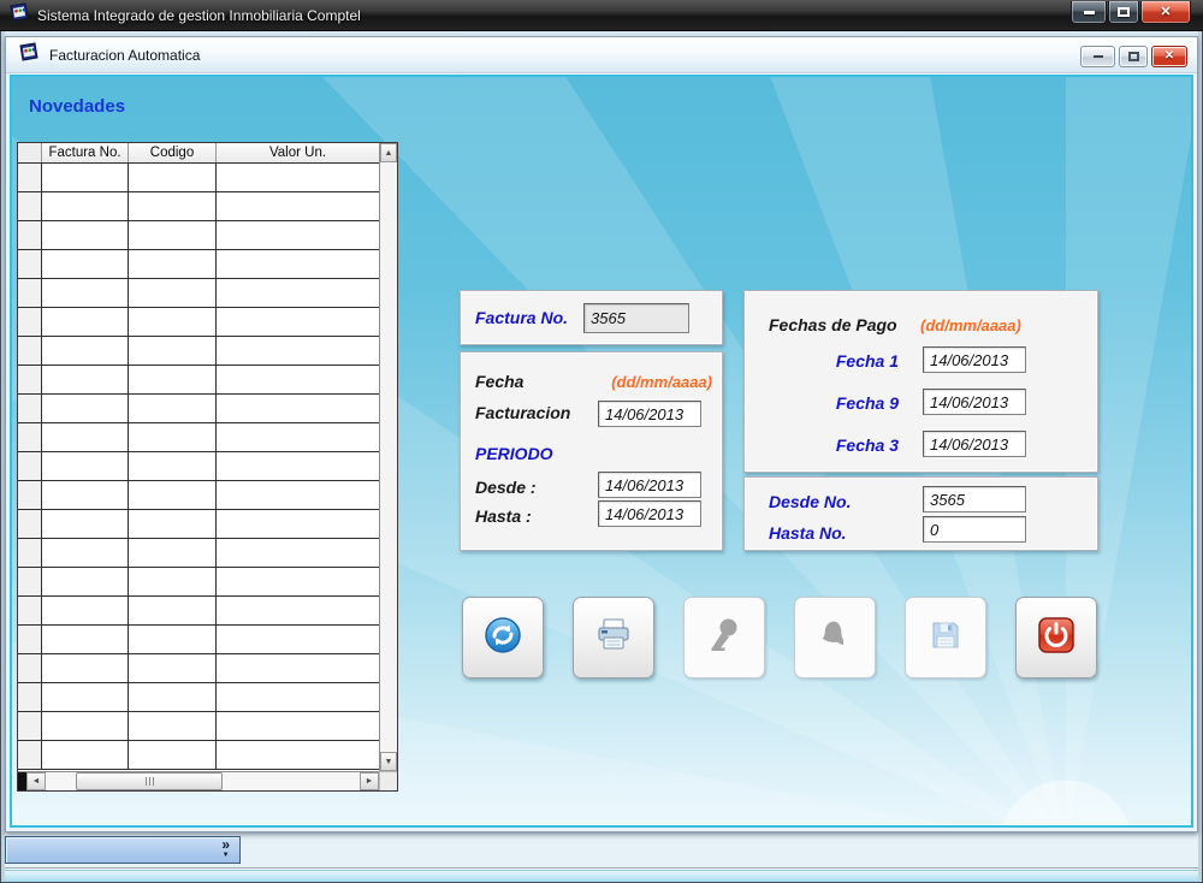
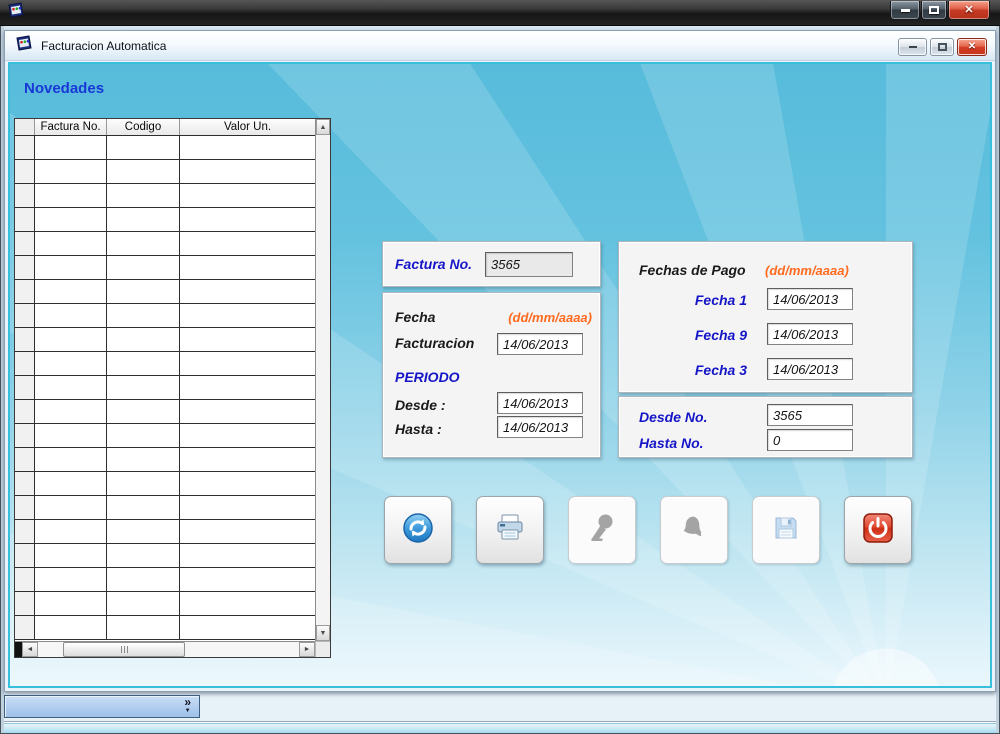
- Sistema Integrado de gestion Inmobiliaria Comptel
  ✕
  Facturacion Automatica
  ✕
  Novedades
  Factura No.
  Codigo
  Valor Un.
  Factura No.
  3565
  Fecha
  (dd/mm/aaaa)
  Facturacion
  14/06/2013
  PERIODO
  Desde :
  14/06/2013
  Hasta :
  14/06/2013
  Fechas de Pago
  (dd/mm/aaaa)
  Fecha 1
  14/06/2013
  Fecha 9
  14/06/2013
  Fecha 3
  14/06/2013
  Desde No.
  3565
  Hasta No.
  0
  »
